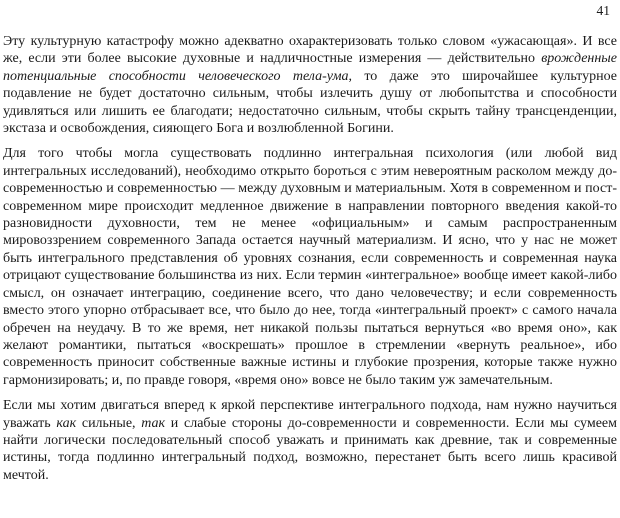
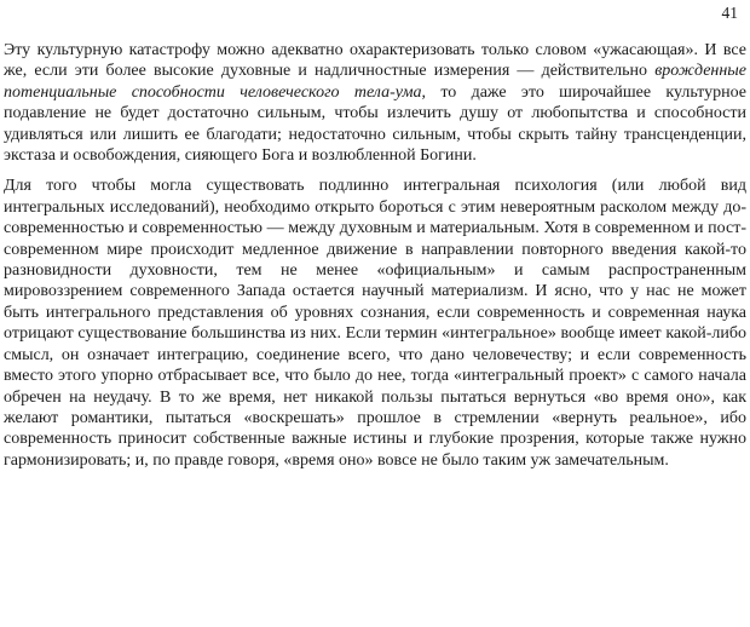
  41
  Эту культурную катастрофу можно адекватно охарактеризовать только словом «ужасающая». И все же, если эти более высокие духовные и надличностные измерения — действительно врожденные потенциальные способности человеческого тела-ума, то даже это широчайшее культурное подавление не будет достаточно сильным, чтобы излечить душу от любопытства и способности удивляться или лишить ее благодати; недостаточно сильным, чтобы скрыть тайну трансценденции, экстаза и освобождения, сияющего Бога и возлюбленной Богини.
  Для того чтобы могла существовать подлинно интегральная психология (или любой вид интегральных исследований), необходимо открыто бороться с этим невероятным расколом между до-современностью и современностью — между духовным и материальным. Хотя в современном и пост-современном мире происходит медленное движение в направлении повторного введения какой-то разновидности духовности, тем не менее «официальным» и самым распространенным мировоззрением современного Запада остается научный материализм. И ясно, что у нас не может быть интегрального представления об уровнях сознания, если современность и современная наука отрицают существование большинства из них. Если термин «интегральное» вообще имеет какой-либо смысл, он означает интеграцию, соединение всего, что дано человечеству; и если современность вместо этого упорно отбрасывает все, что было до нее, тогда «интегральный проект» с самого начала обречен на неудачу. В то же время, нет никакой пользы пытаться вернуться «во время оно», как желают романтики, пытаться «воскрешать» прошлое в стремлении «вернуть реальное», ибо современность приносит собственные важные истины и глубокие прозрения, которые также нужно гармонизировать; и, по правде говоря, «время оно» вовсе не было таким уж замечательным.
- Если мы хотим двигаться вперед к яркой перспективе интегрального подхода, нам нужно научиться уважать как сильные, так и слабые стороны до-современности и современности. Если мы сумеем найти логически последовательный способ уважать и принимать как древние, так и современные истины, тогда подлинно интегральный подход, возможно, перестанет быть всего лишь красивой мечтой.
